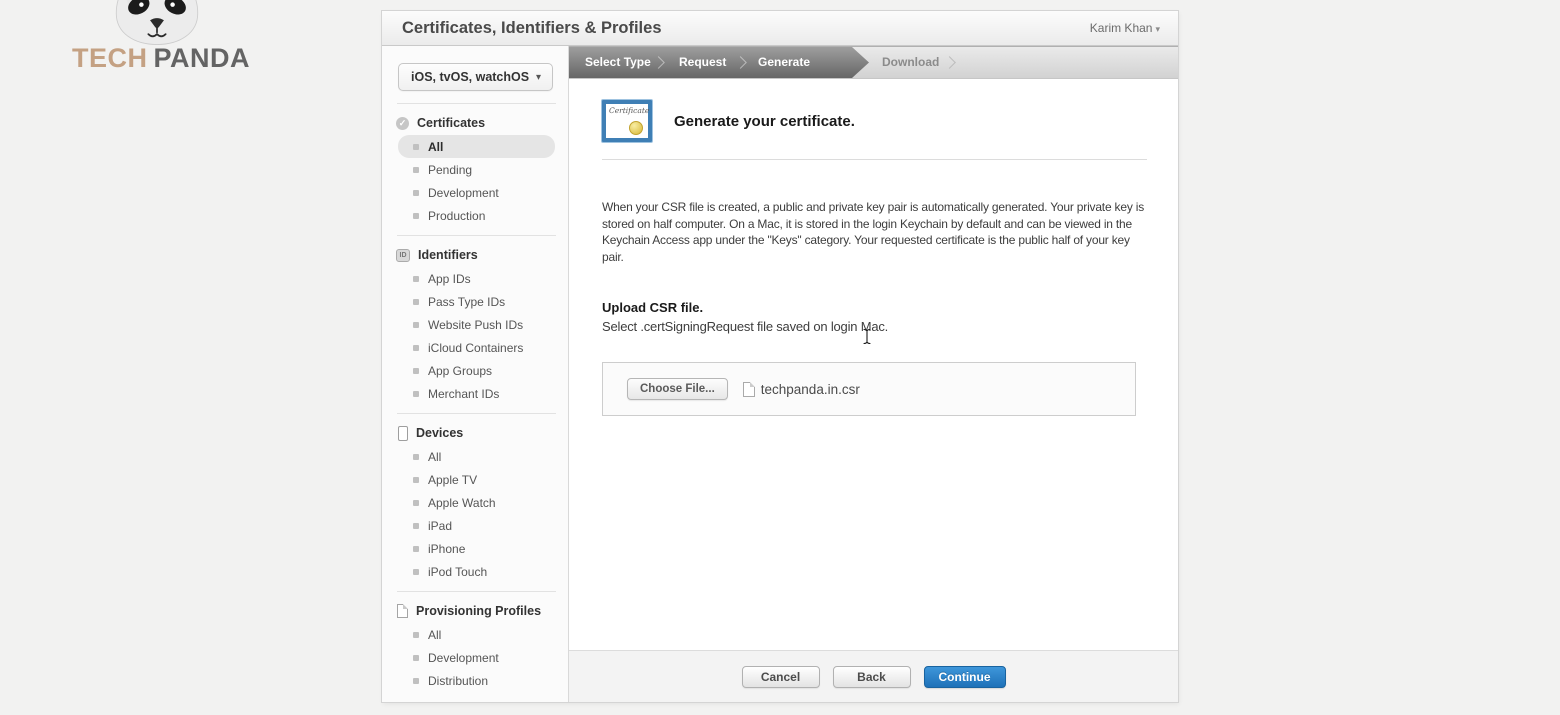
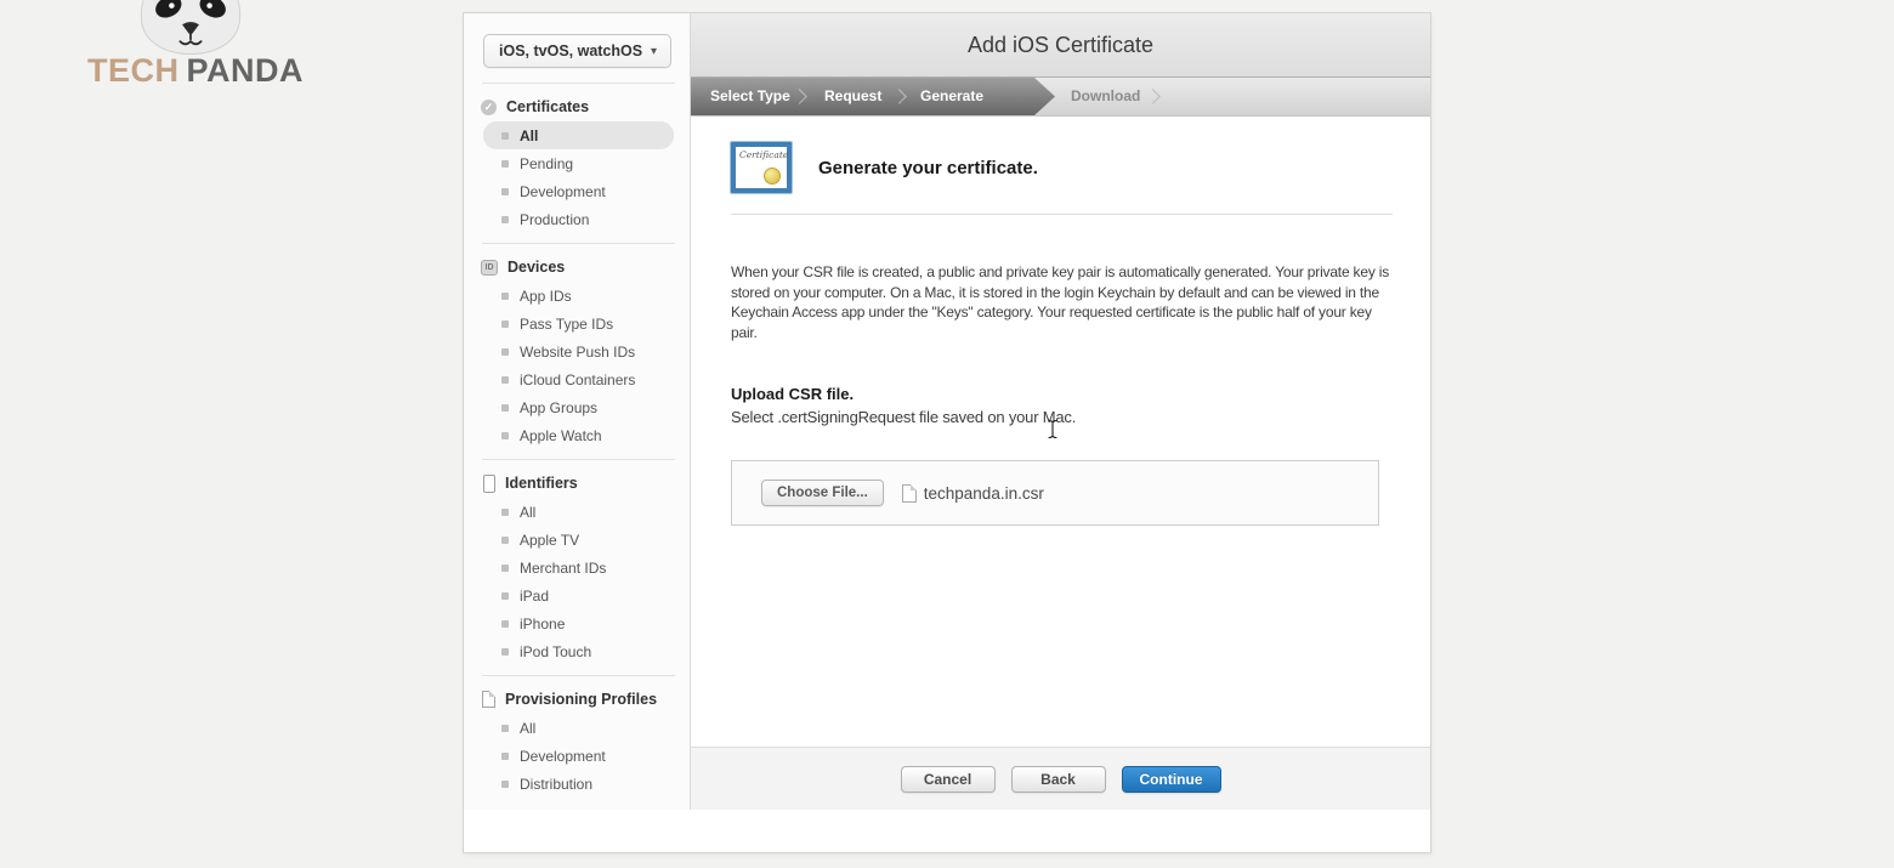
  TECH PANDA
- Certificates, Identifiers & Profiles
- Karim Khan ▾
  iOS, tvOS, watchOS
  ▾
  ✓
  Certificates
  All
  Pending
  Development
  Production
- Identifiers
+ Devices
  App IDs
  Pass Type IDs
  Website Push IDs
  iCloud Containers
  App Groups
- Merchant IDs
+ Apple Watch
- Devices
+ Identifiers
  All
  Apple TV
- Apple Watch
+ Merchant IDs
  iPad
  iPhone
  iPod Touch
  Provisioning Profiles
  All
  Development
  Distribution
+ Add iOS Certificate
  Select Type
  Request
  Generate
  Download
  Certificate
  Generate your certificate.
- When your CSR file is created, a public and private key pair is automatically generated. Your private key is stored on half computer. On a Mac, it is stored in the login Keychain by default and can be viewed in the Keychain Access app under the "Keys" category. Your requested certificate is the public half of your key pair.
+ When your CSR file is created, a public and private key pair is automatically generated. Your private key is stored on your computer. On a Mac, it is stored in the login Keychain by default and can be viewed in the Keychain Access app under the "Keys" category. Your requested certificate is the public half of your key pair.
  Upload CSR file.
- Select .certSigningRequest file saved on login Mac.
+ Select .certSigningRequest file saved on your Mac.
  Choose File...
  techpanda.in.csr
  Cancel
  Back
  Continue
